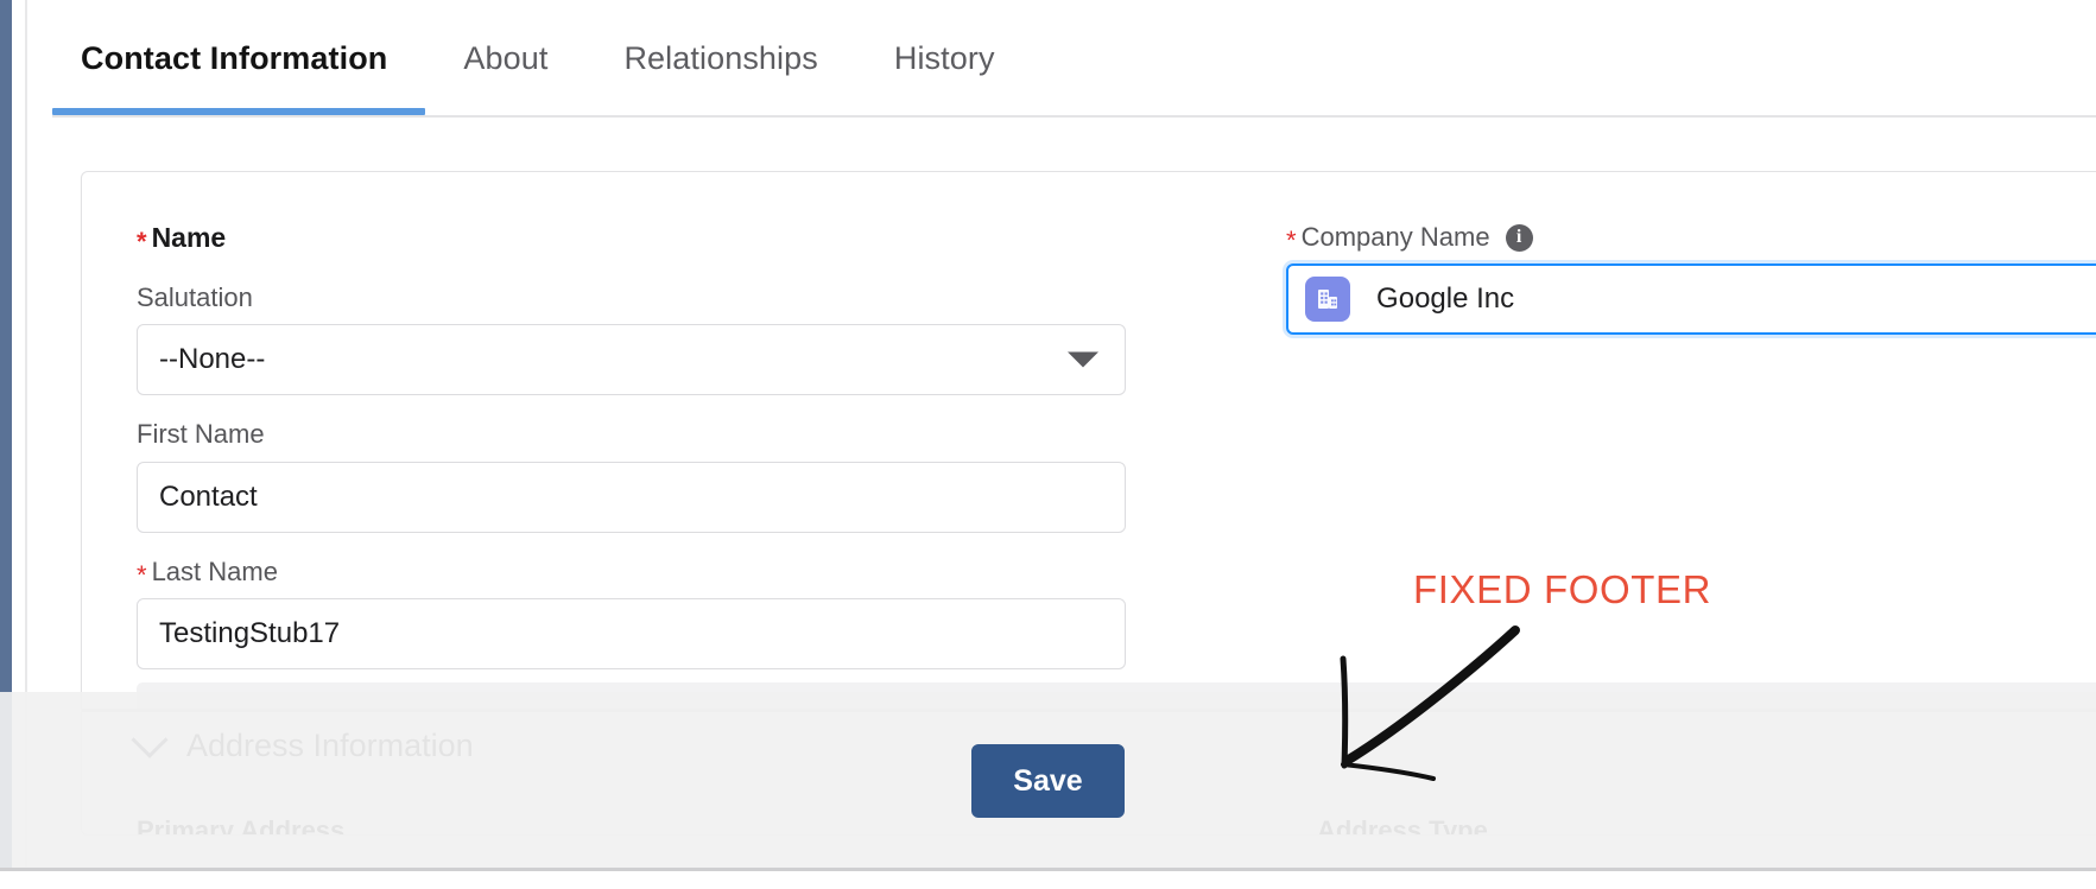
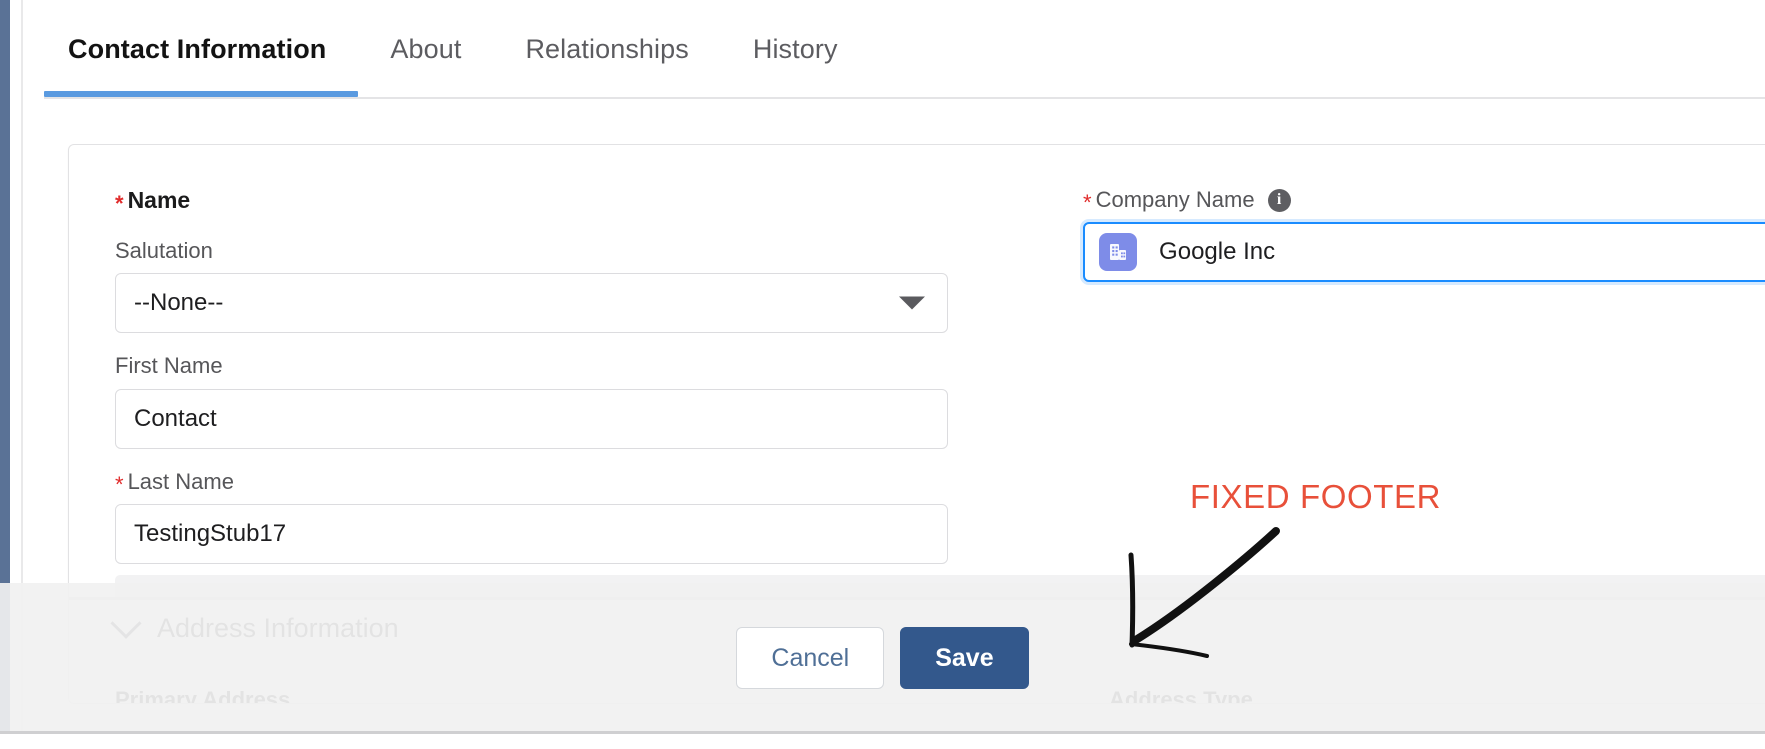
  Contact Information
  About
  Relationships
  History
  *
  Name
  Salutation
  --None--
  First Name
  Contact
  *
  Last Name
  TestingStub17
  *
  Company Name
  i
  Google Inc
+ Cancel
  Save
  FIXED FOOTER
